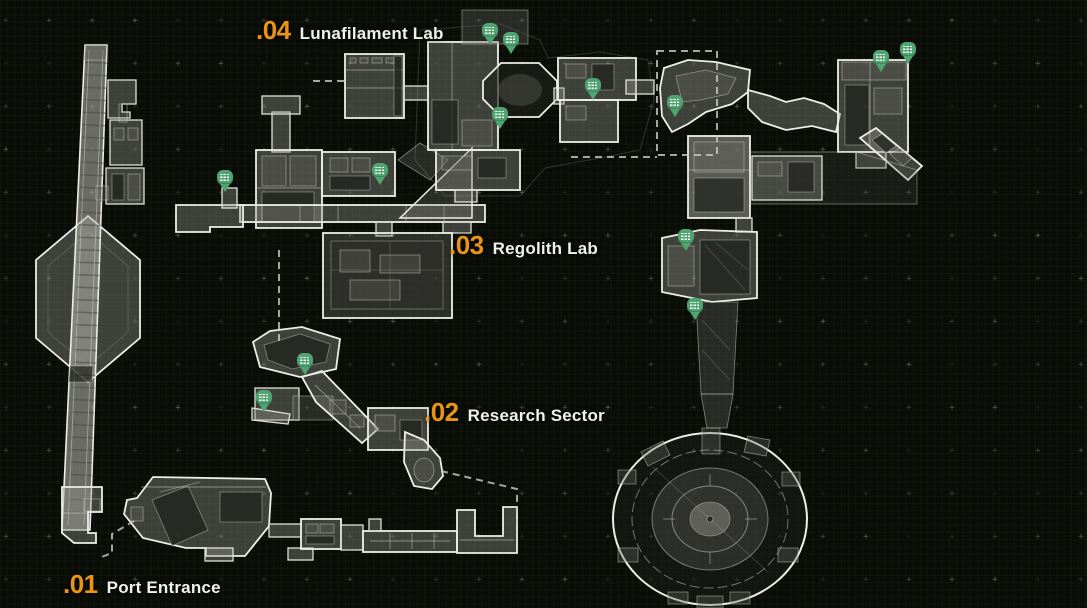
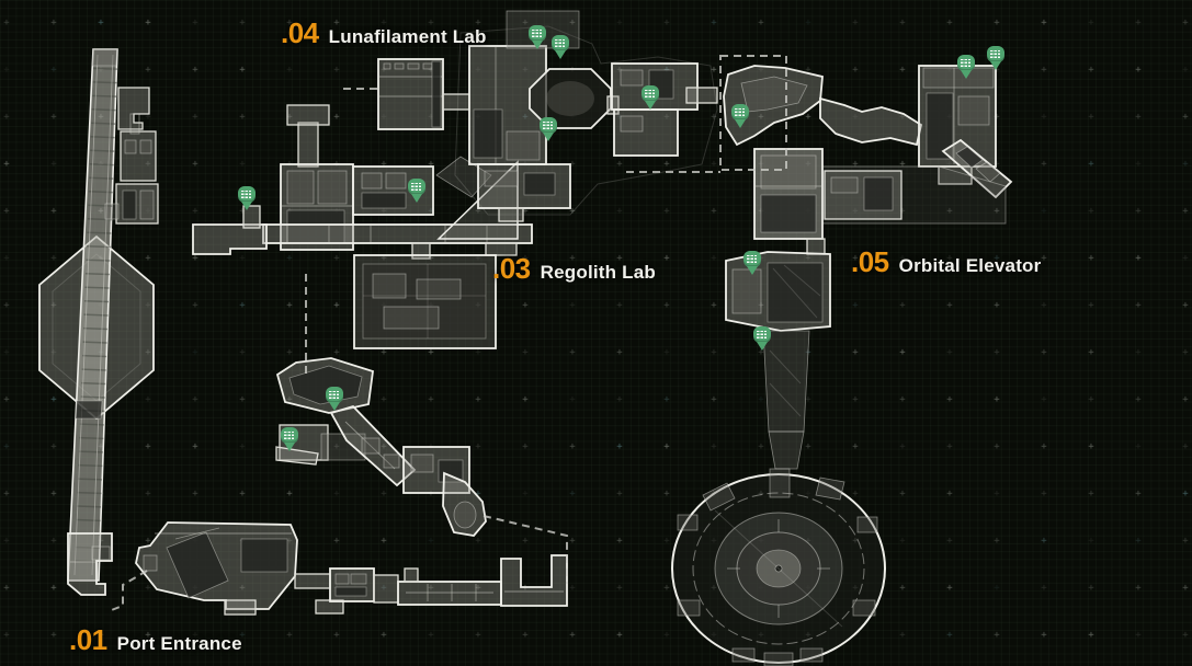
  .01
  Port Entrance
- .02
- Research Sector
  .03
  Regolith Lab
  .04
  Lunafilament Lab
+ .05
+ Orbital Elevator
